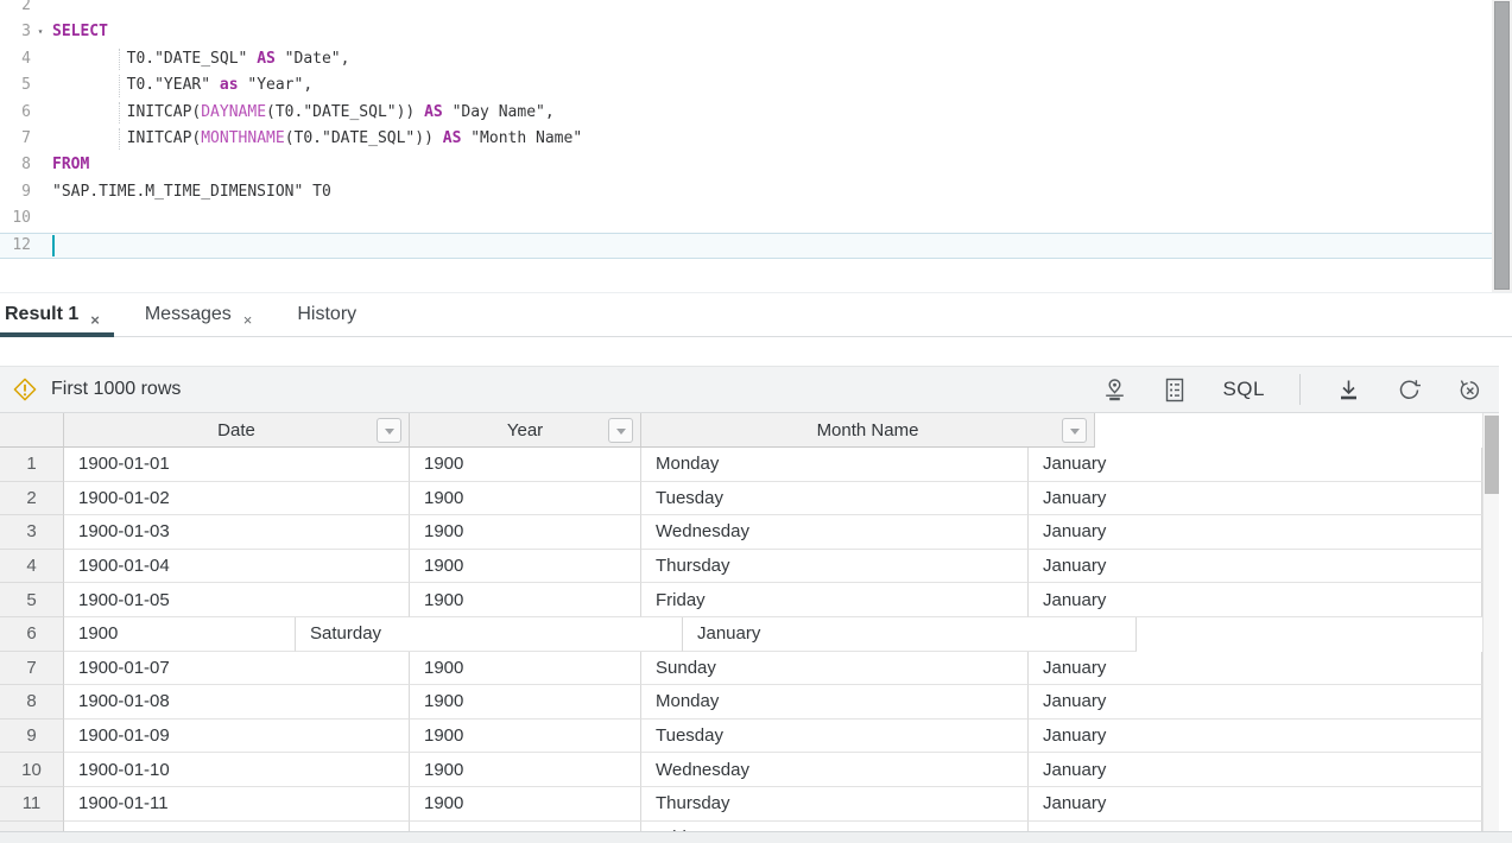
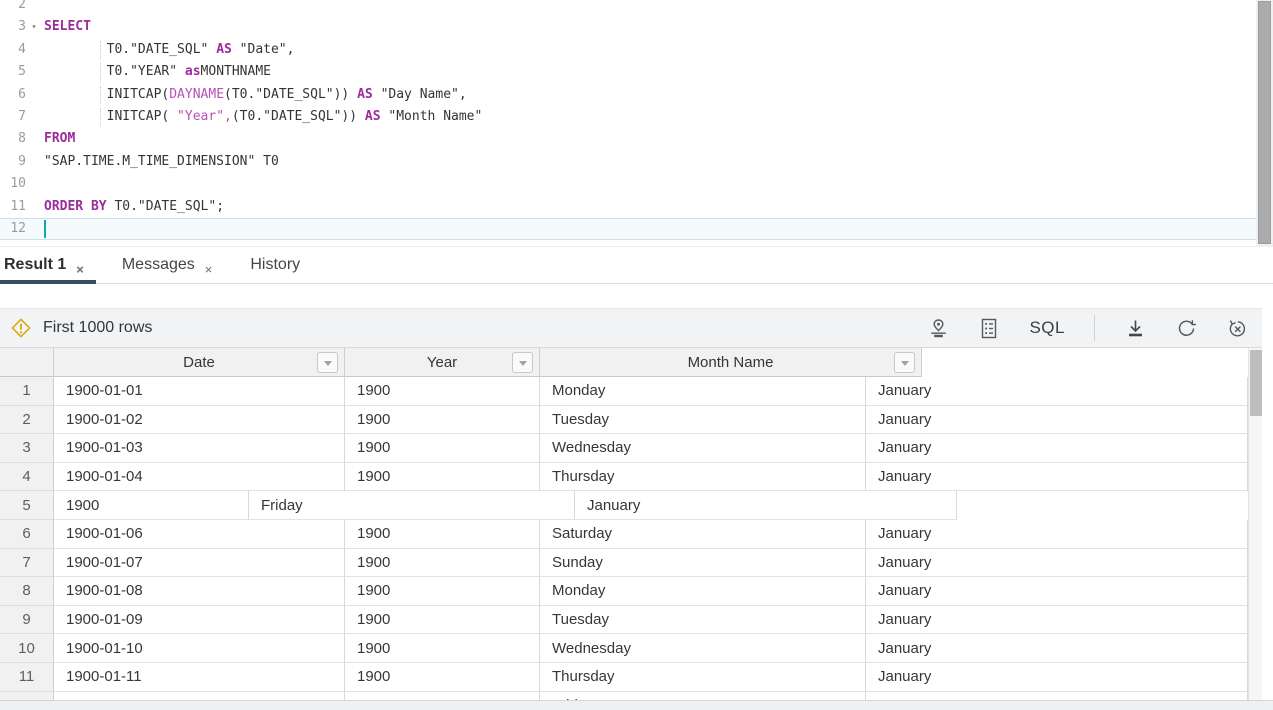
  2
  3 ▾ SELECT
  4 T0."DATE_SQL" AS "Date",
- 5 T0."YEAR" as "Year",
+ 5 T0."YEAR" asMONTHNAME
  6 INITCAP(DAYNAME(T0."DATE_SQL")) AS "Day Name",
- 7 INITCAP(MONTHNAME(T0."DATE_SQL")) AS "Month Name"
+ 7 INITCAP( "Year",(T0."DATE_SQL")) AS "Month Name"
  8 FROM
  9 "SAP.TIME.M_TIME_DIMENSION" T0
  10
+ 11 ORDER BY T0."DATE_SQL";
  12
  Result 1
  ×
  Messages
  ×
  History
  First 1000 rows
  SQL
  Date
  Year
  Month Name
  1
  1900-01-01
  1900
  Monday
  January
  2
  1900-01-02
  1900
  Tuesday
  January
  3
  1900-01-03
  1900
  Wednesday
  January
  4
  1900-01-04
  1900
  Thursday
  January
  5
- 1900-01-05
  1900
  Friday
  January
  6
+ 1900-01-06
  1900
  Saturday
  January
  7
  1900-01-07
  1900
  Sunday
  January
  8
  1900-01-08
  1900
  Monday
  January
  9
  1900-01-09
  1900
  Tuesday
  January
  10
  1900-01-10
  1900
  Wednesday
  January
  11
  1900-01-11
  1900
  Thursday
  January
